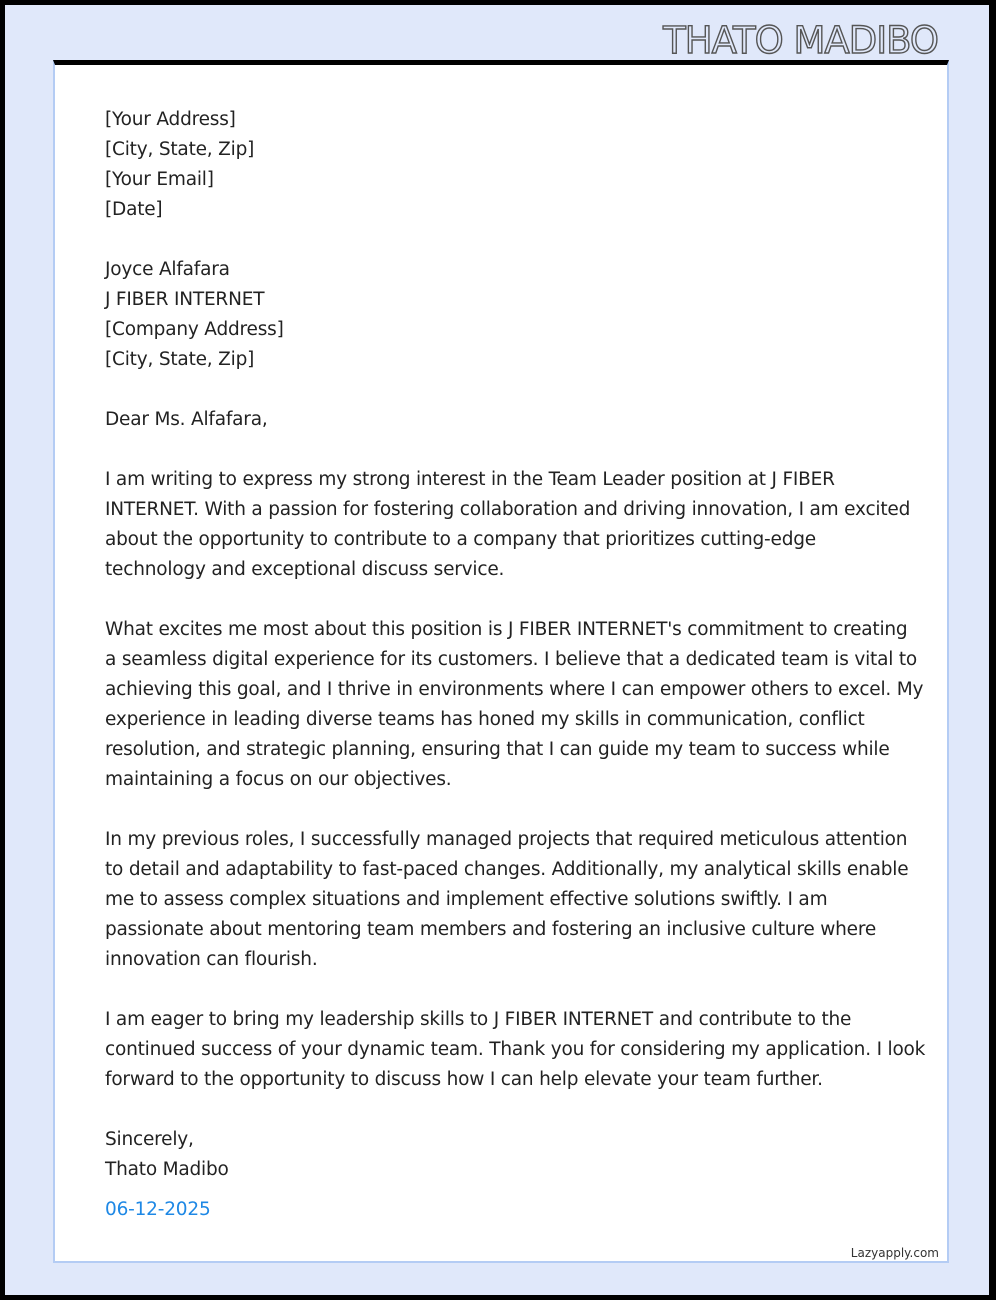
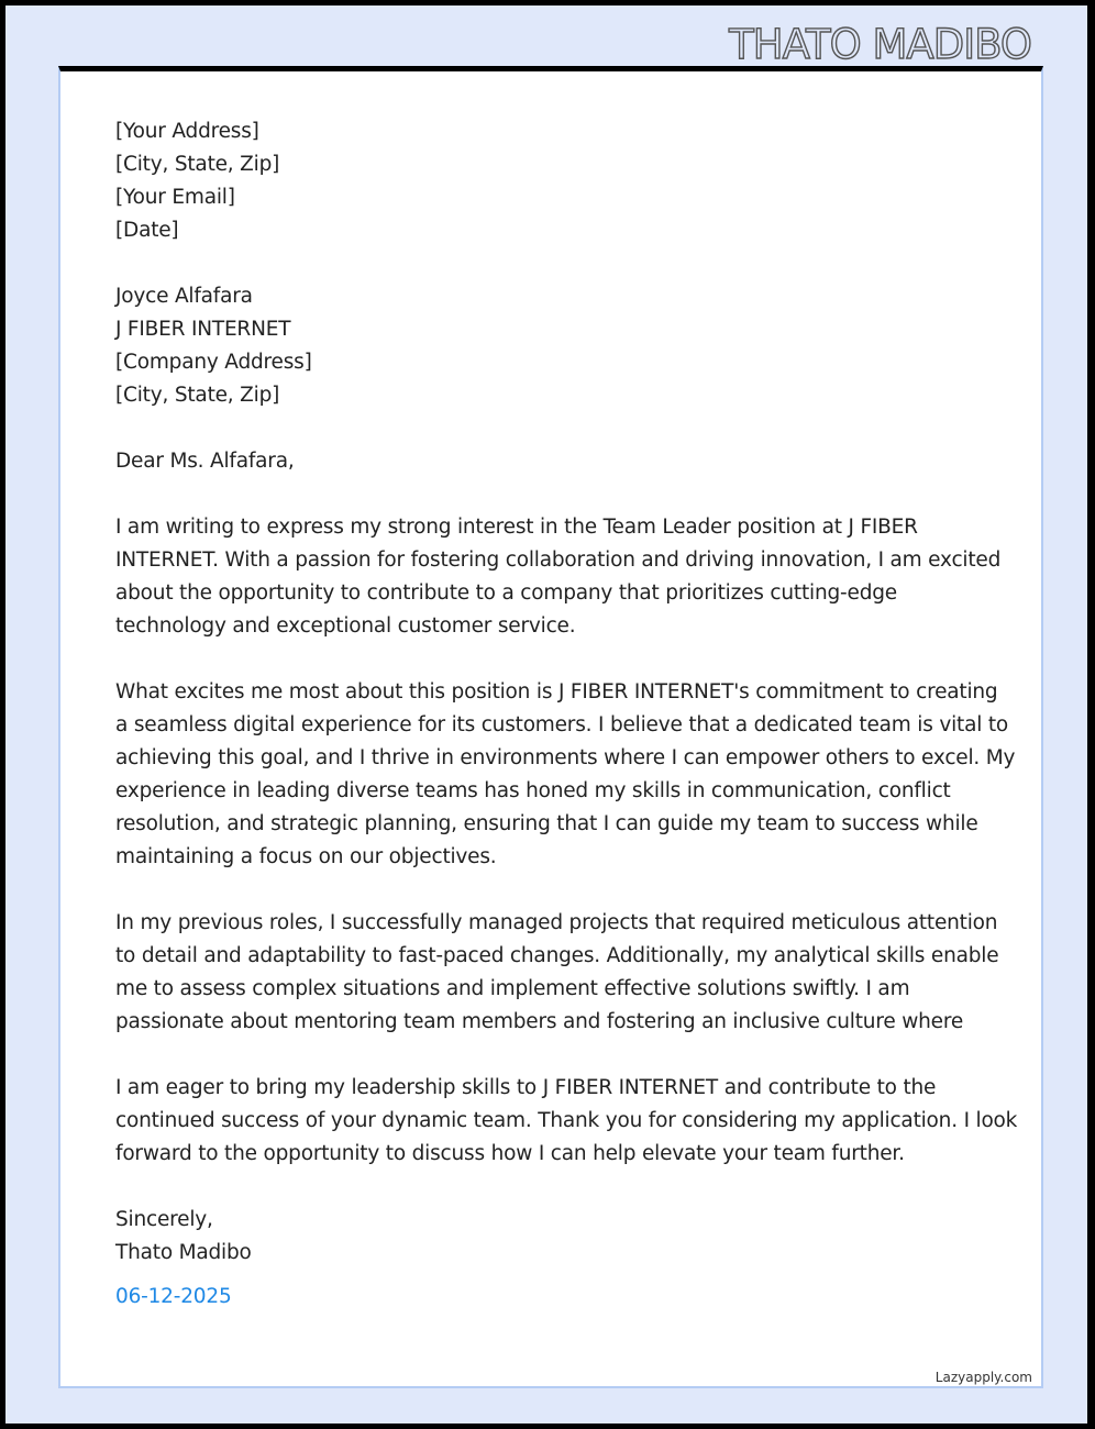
  THATO MADIBO
  [Your Address]
  [City, State, Zip]
  [Your Email]
  [Date]
  Joyce Alfafara
  J FIBER INTERNET
  [Company Address]
  [City, State, Zip]
  Dear Ms. Alfafara,
  I am writing to express my strong interest in the Team Leader position at J FIBER
  INTERNET. With a passion for fostering collaboration and driving innovation, I am excited
  about the opportunity to contribute to a company that prioritizes cutting-edge
- technology and exceptional discuss service.
+ technology and exceptional customer service.
  What excites me most about this position is J FIBER INTERNET's commitment to creating
  a seamless digital experience for its customers. I believe that a dedicated team is vital to
  achieving this goal, and I thrive in environments where I can empower others to excel. My
  experience in leading diverse teams has honed my skills in communication, conflict
  resolution, and strategic planning, ensuring that I can guide my team to success while
  maintaining a focus on our objectives.
  In my previous roles, I successfully managed projects that required meticulous attention
  to detail and adaptability to fast-paced changes. Additionally, my analytical skills enable
  me to assess complex situations and implement effective solutions swiftly. I am
  passionate about mentoring team members and fostering an inclusive culture where
- innovation can flourish.
  I am eager to bring my leadership skills to J FIBER INTERNET and contribute to the
  continued success of your dynamic team. Thank you for considering my application. I look
  forward to the opportunity to discuss how I can help elevate your team further.
  Sincerely,
  Thato Madibo
  06-12-2025
  Lazyapply.com
